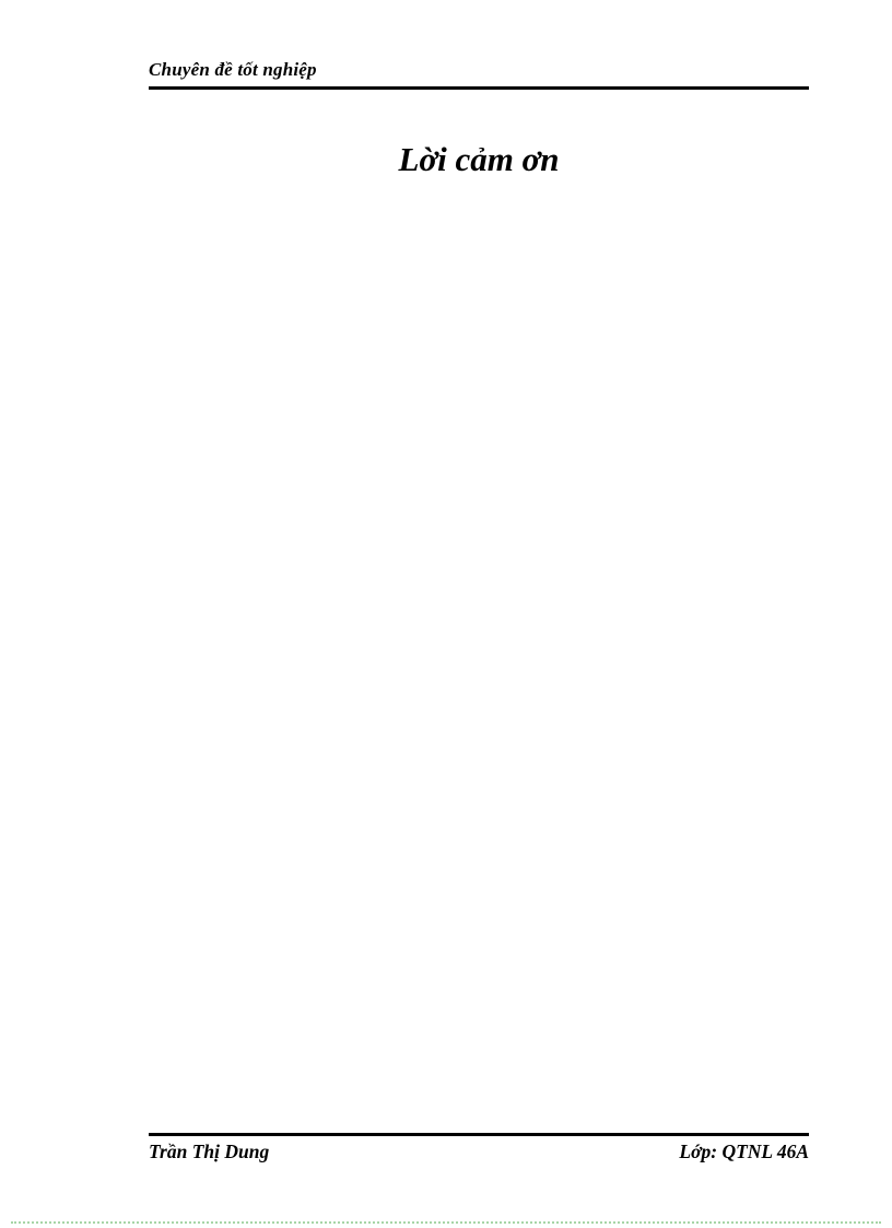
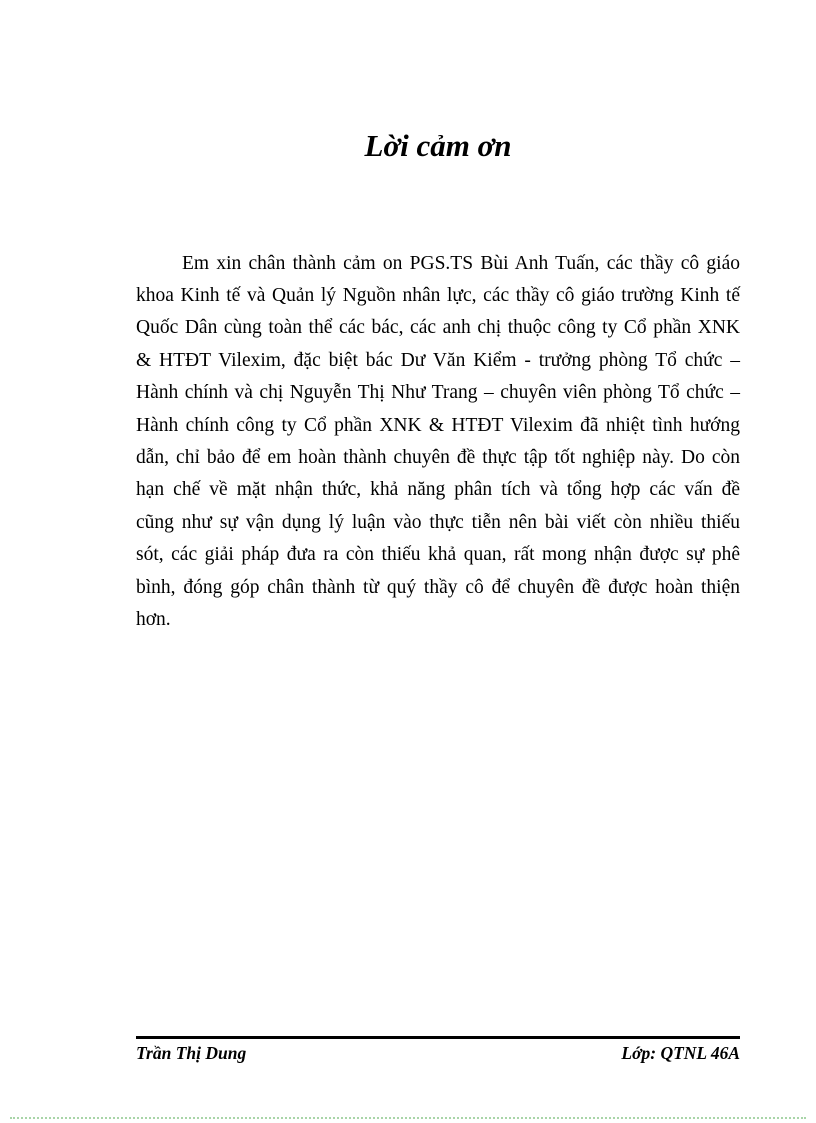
- Chuyên đề tốt nghiệp
  Lời cảm ơn
+ Em xin chân thành cảm on PGS.TS Bùi Anh Tuấn, các thầy cô giáo khoa Kinh tế và Quản lý Nguồn nhân lực, các thầy cô giáo trường Kinh tế Quốc Dân cùng toàn thể các bác, các anh chị thuộc công ty Cổ phần XNK & HTĐT Vilexim, đặc biệt bác Dư Văn Kiểm - trưởng phòng Tổ chức – Hành chính và chị Nguyễn Thị Như Trang – chuyên viên phòng Tổ chức – Hành chính công ty Cổ phần XNK & HTĐT Vilexim đã nhiệt tình hướng dẫn, chỉ bảo để em hoàn thành chuyên đề thực tập tốt nghiệp này. Do còn hạn chế về mặt nhận thức, khả năng phân tích và tổng hợp các vấn đề cũng như sự vận dụng lý luận vào thực tiễn nên bài viết còn nhiều thiếu sót, các giải pháp đưa ra còn thiếu khả quan, rất mong nhận được sự phê bình, đóng góp chân thành từ quý thầy cô để chuyên đề được hoàn thiện hơn.
  Trần Thị Dung
  Lớp: QTNL 46A
